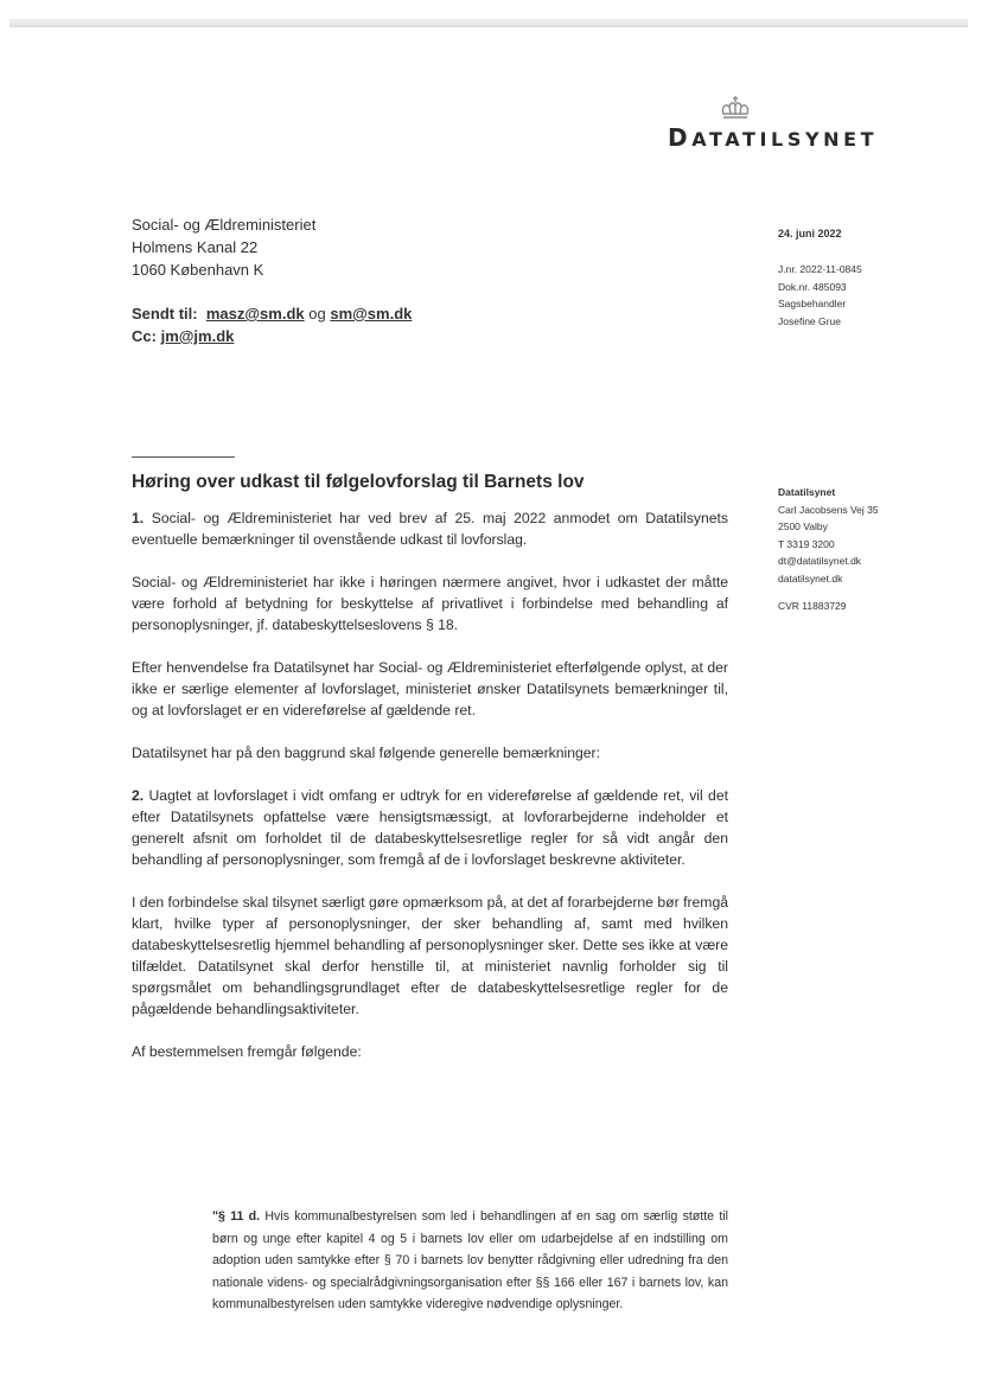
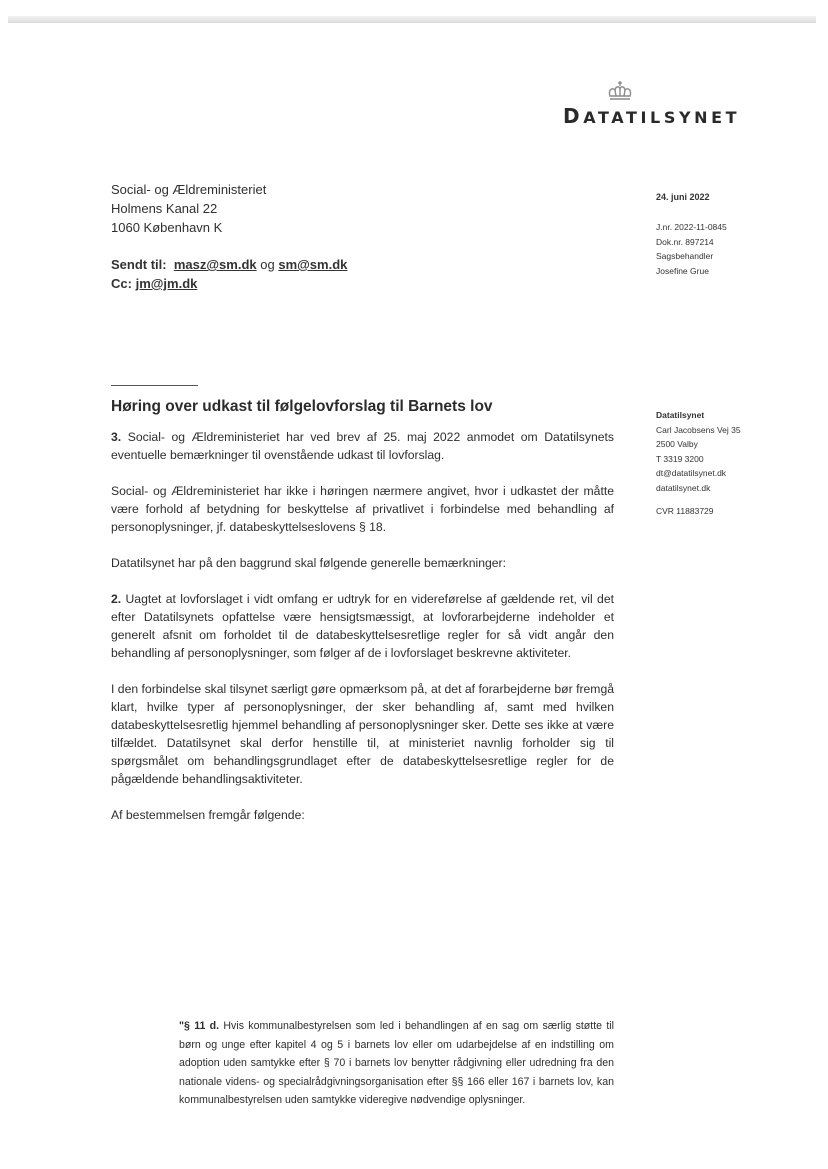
  DATATILSYNET
  Social- og Ældreministeriet
  Holmens Kanal 22
  1060 København K
  Sendt til: masz@sm.dk og sm@sm.dk
  Cc: jm@jm.dk
  24. juni 2022
  J.nr. 2022-11-0845
- Dok.nr. 485093
+ Dok.nr. 897214
  Sagsbehandler
  Josefine Grue
  Datatilsynet
  Carl Jacobsens Vej 35
  2500 Valby
  T 3319 3200
  dt@datatilsynet.dk
  datatilsynet.dk
  CVR 11883729
  Høring over udkast til følgelovforslag til Barnets lov
- 1. Social- og Ældreministeriet har ved brev af 25. maj 2022 anmodet om Datatilsynets eventuelle bemærkninger til ovenstående udkast til lovforslag.
+ 3. Social- og Ældreministeriet har ved brev af 25. maj 2022 anmodet om Datatilsynets eventuelle bemærkninger til ovenstående udkast til lovforslag.
  Social- og Ældreministeriet har ikke i høringen nærmere angivet, hvor i udkastet der måtte være forhold af betydning for beskyttelse af privatlivet i forbindelse med behandling af personoplysninger, jf. databeskyttelseslovens § 18.
- Efter henvendelse fra Datatilsynet har Social- og Ældreministeriet efterfølgende oplyst, at der ikke er særlige elementer af lovforslaget, ministeriet ønsker Datatilsynets bemærkninger til, og at lovforslaget er en videreførelse af gældende ret.
  Datatilsynet har på den baggrund skal følgende generelle bemærkninger:
- 2. Uagtet at lovforslaget i vidt omfang er udtryk for en videreførelse af gældende ret, vil det efter Datatilsynets opfattelse være hensigtsmæssigt, at lovforarbejderne indeholder et generelt afsnit om forholdet til de databeskyttelsesretlige regler for så vidt angår den behandling af personoplysninger, som fremgå af de i lovforslaget beskrevne aktiviteter.
+ 2. Uagtet at lovforslaget i vidt omfang er udtryk for en videreførelse af gældende ret, vil det efter Datatilsynets opfattelse være hensigtsmæssigt, at lovforarbejderne indeholder et generelt afsnit om forholdet til de databeskyttelsesretlige regler for så vidt angår den behandling af personoplysninger, som følger af de i lovforslaget beskrevne aktiviteter.
  I den forbindelse skal tilsynet særligt gøre opmærksom på, at det af forarbejderne bør fremgå klart, hvilke typer af personoplysninger, der sker behandling af, samt med hvilken databeskyttelsesretlig hjemmel behandling af personoplysninger sker. Dette ses ikke at være tilfældet. Datatilsynet skal derfor henstille til, at ministeriet navnlig forholder sig til spørgsmålet om behandlingsgrundlaget efter de databeskyttelsesretlige regler for de pågældende behandlingsaktiviteter.
  Af bestemmelsen fremgår følgende:
  "§ 11 d. Hvis kommunalbestyrelsen som led i behandlingen af en sag om særlig støtte til børn og unge efter kapitel 4 og 5 i barnets lov eller om udarbejdelse af en indstilling om adoption uden samtykke efter § 70 i barnets lov benytter rådgivning eller udredning fra den nationale videns- og specialrådgivningsorganisation efter §§ 166 eller 167 i barnets lov, kan kommunalbestyrelsen uden samtykke videregive nødvendige oplysninger.
